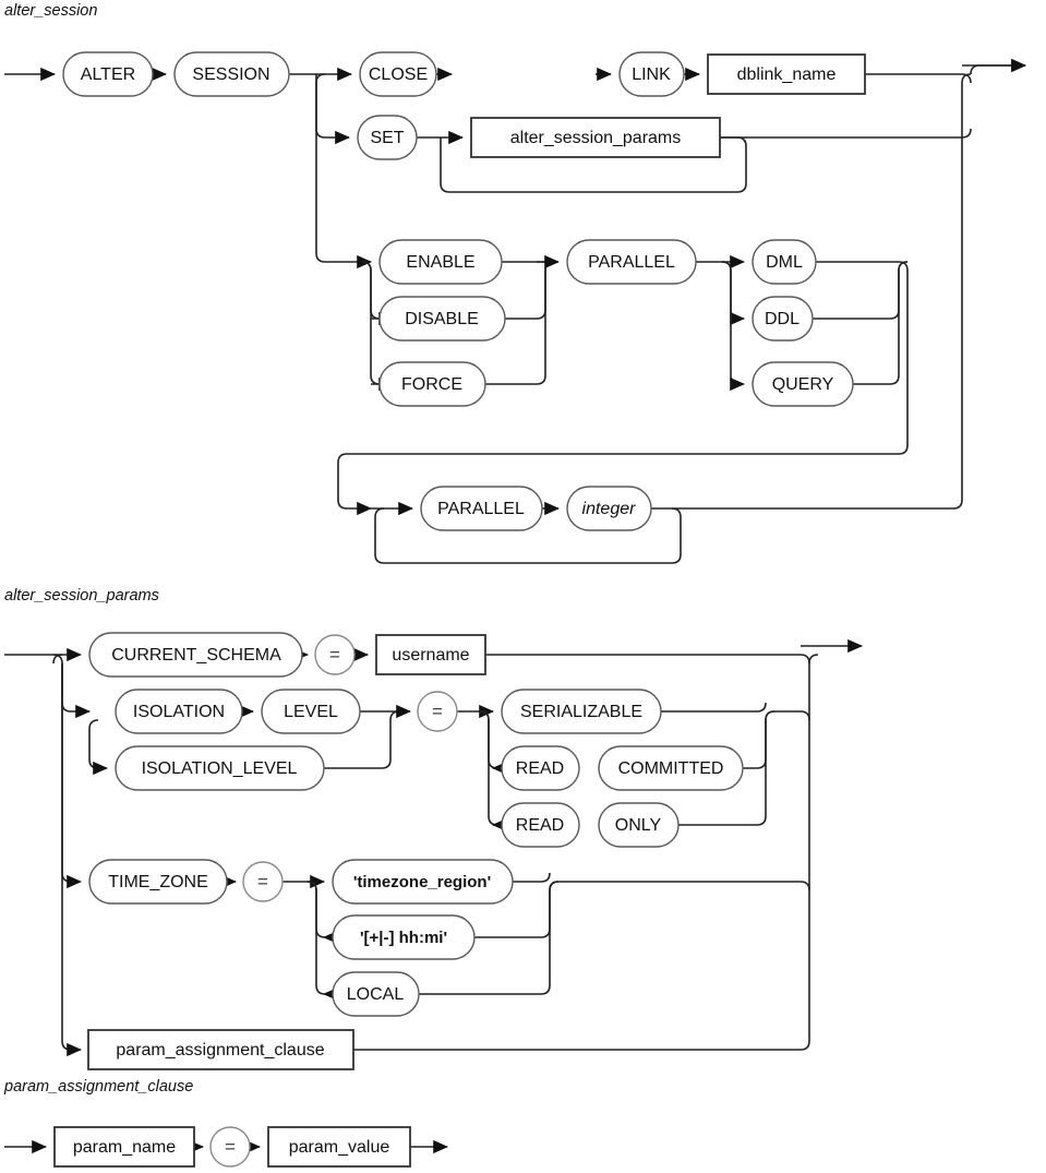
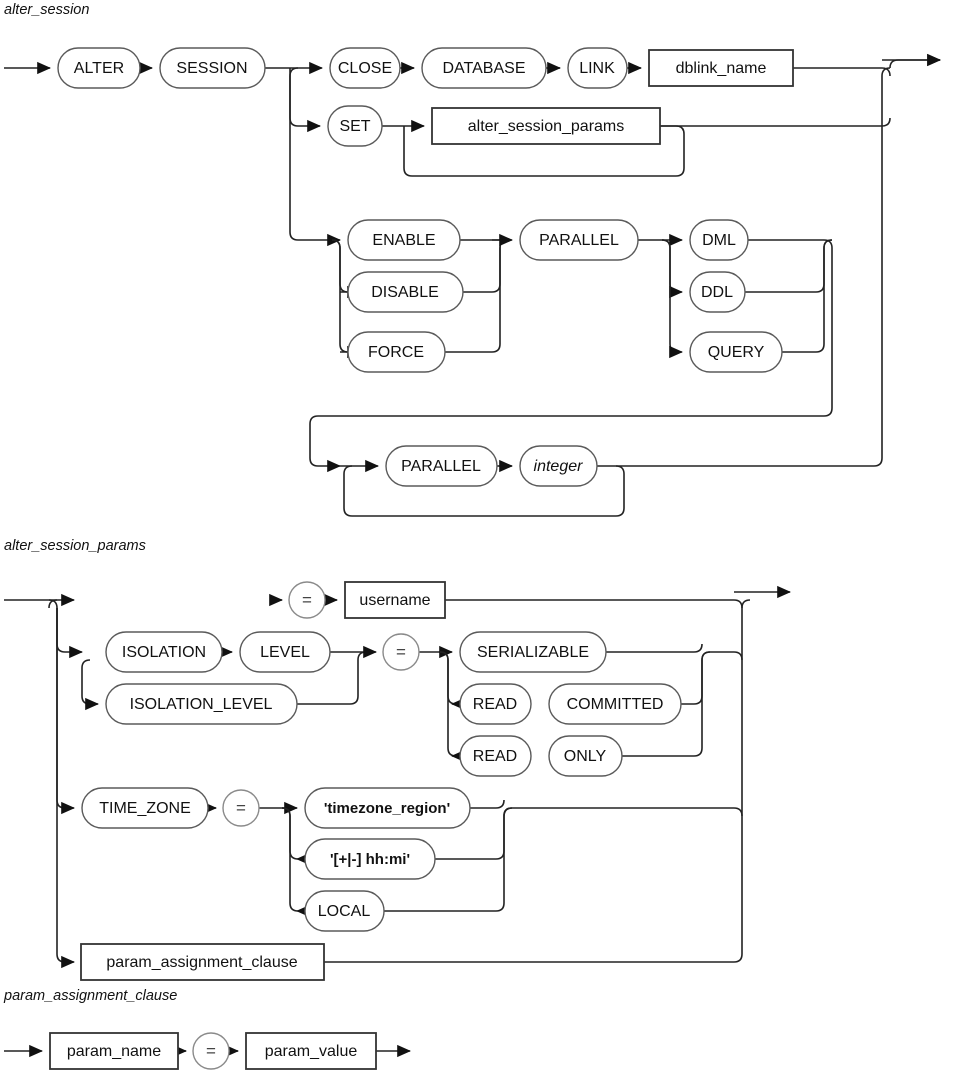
  ALTER
  SESSION
  CLOSE
+ DATABASE
  LINK
  dblink_name
  SET
  alter_session_params
  ENABLE
  DISABLE
  FORCE
  PARALLEL
  DML
  DDL
  QUERY
  PARALLEL
  integer
- CURRENT_SCHEMA
  =
  username
  ISOLATION
  LEVEL
  ISOLATION_LEVEL
  =
  SERIALIZABLE
  READ
  COMMITTED
  READ
  ONLY
  TIME_ZONE
  =
  'timezone_region'
  '[+|-] hh:mi'
  LOCAL
  param_assignment_clause
  param_name
  =
  param_value
  alter_session
  alter_session_params
  param_assignment_clause
